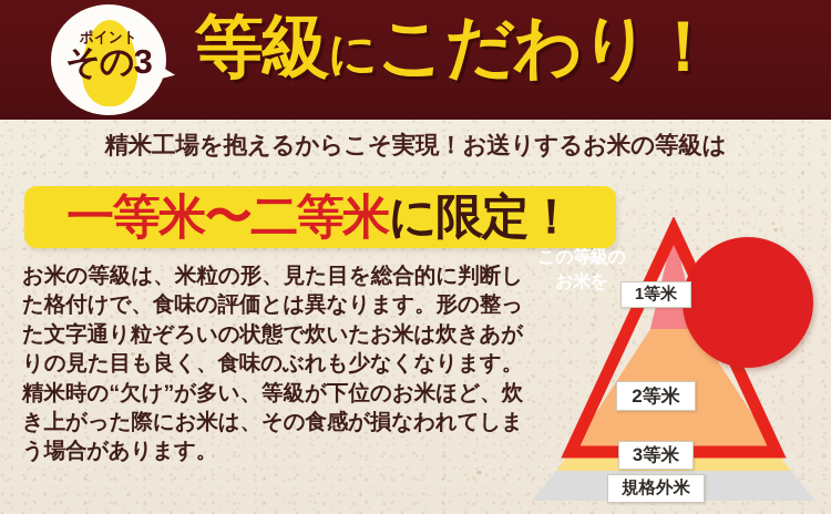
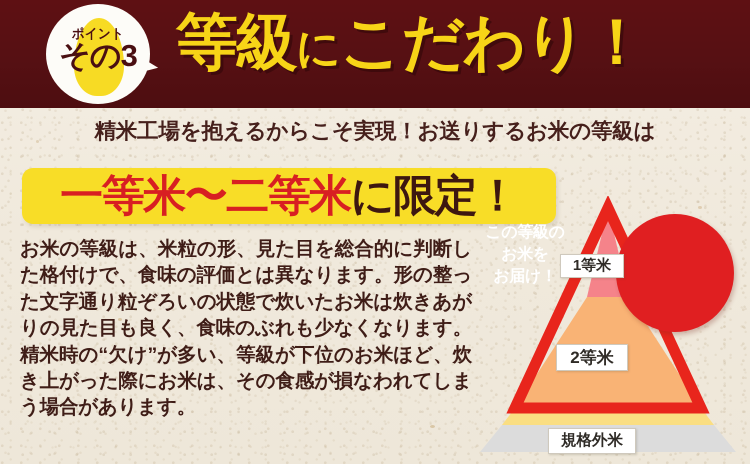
  ポイント
  その3
  等級にこだわり！
  精米工場を抱えるからこそ実現！お送りするお米の等級は
  一等米〜二等米に限定！
  お米の等級は、米粒の形、見た目を総合的に判断した格付けで、食味の評価とは異なります。形の整った文字通り粒ぞろいの状態で炊いたお米は炊きあがりの見た目も良く、食味のぶれも少なくなります。精米時の“欠け”が多い、等級が下位のお米ほど、炊き上がった際にお米は、その食感が損なわれてしまう場合があります。
  この等級の
  お米を
+ お届け！
  1等米
  2等米
- 3等米
  規格外米
